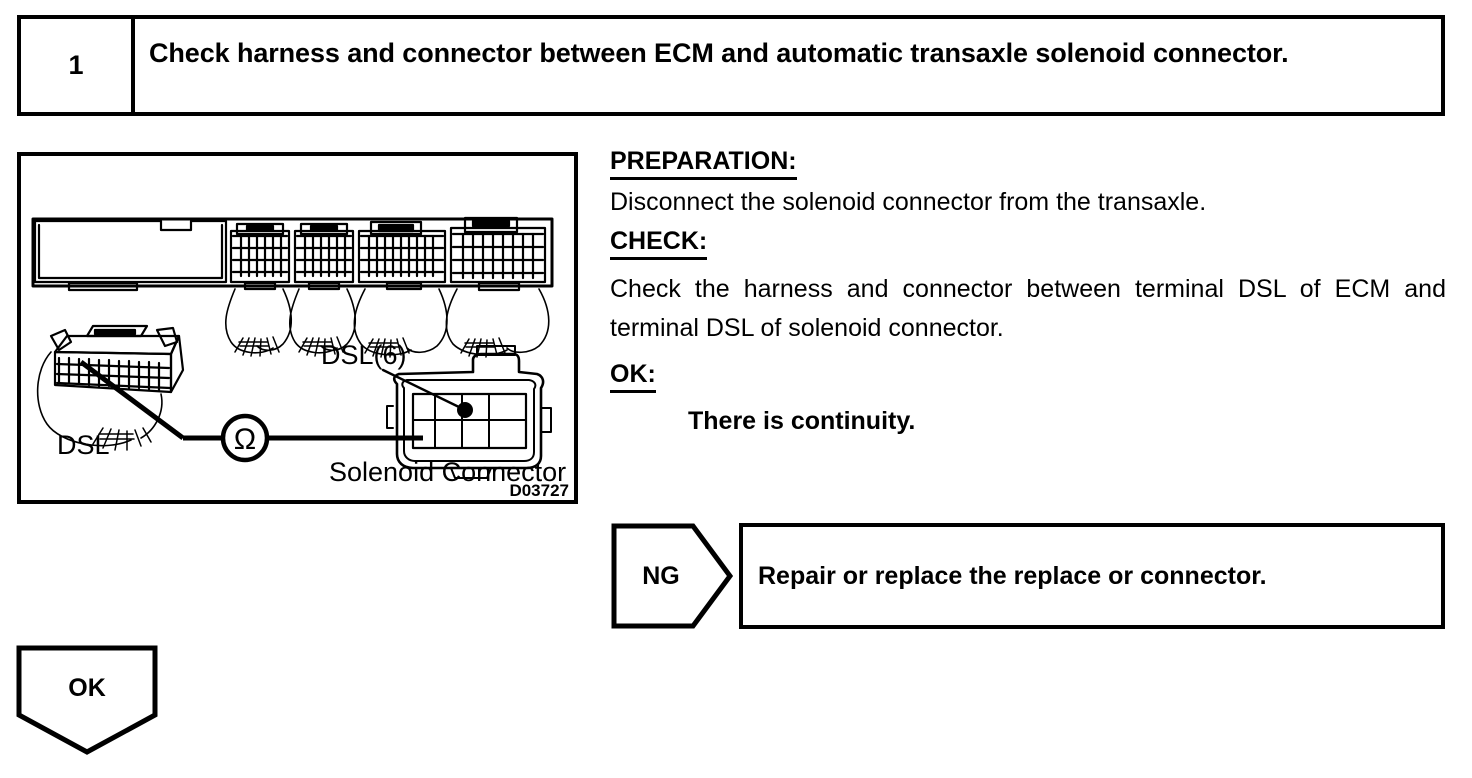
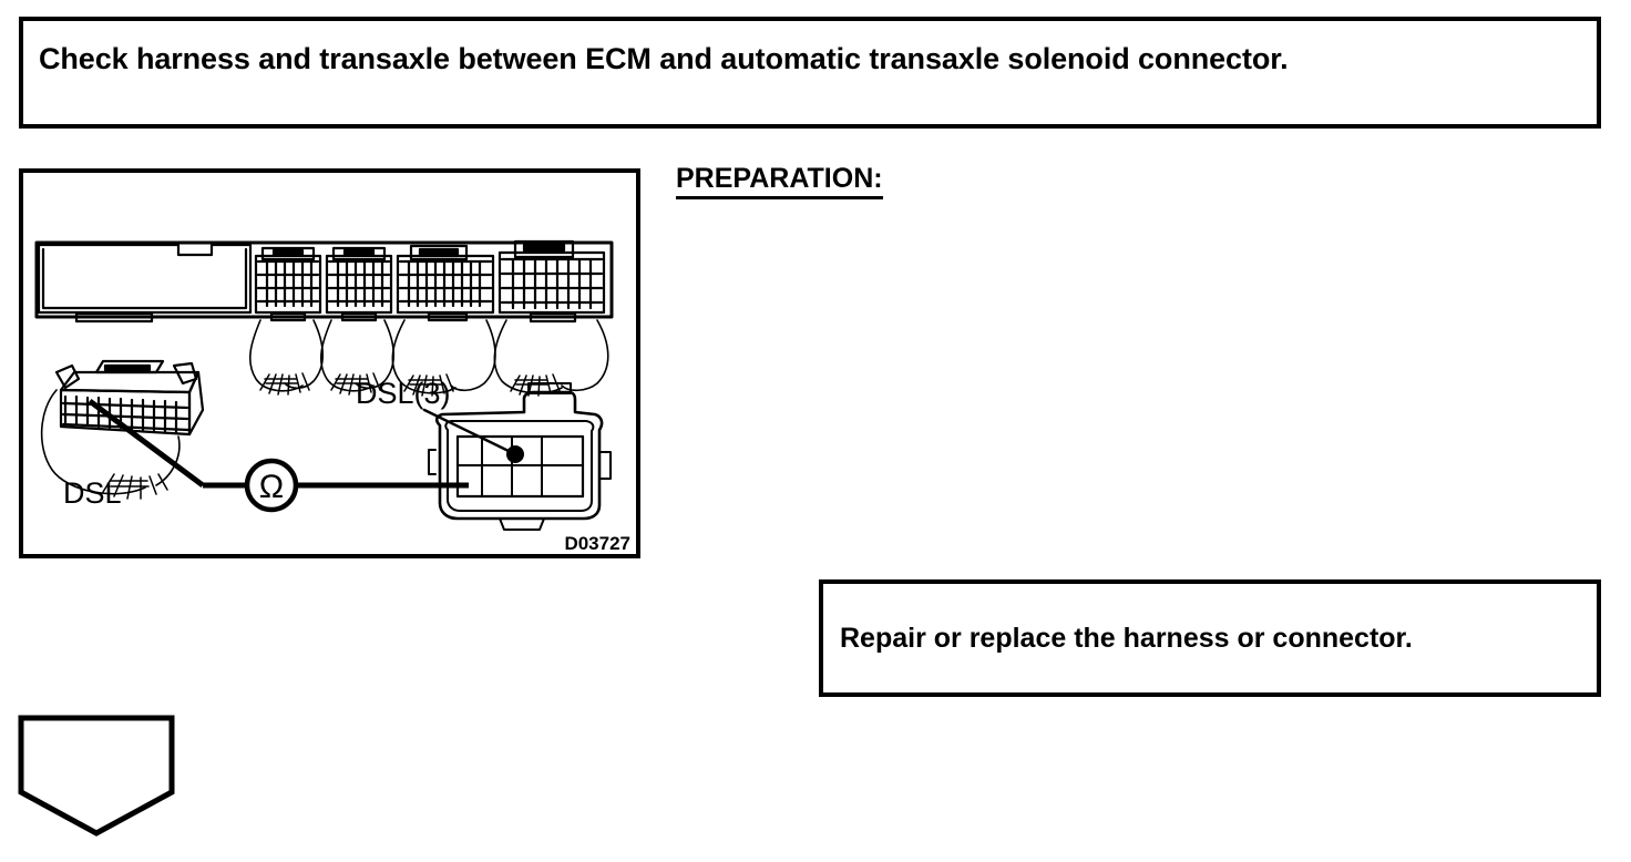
- 1
- Check harness and connector between ECM and automatic transaxle solenoid connector.
+ Check harness and transaxle between ECM and automatic transaxle solenoid connector.
  DSL
- DSL(6)
+ DSL(3)
- Solenoid Connector
  Ω
  D03727
  PREPARATION:
- Disconnect the solenoid connector from the transaxle.
- CHECK:
- Check the harness and connector between terminal DSL of ECM and terminal DSL of solenoid connector.
- OK:
- There is continuity.
- NG
- Repair or replace the replace or connector.
+ Repair or replace the harness or connector.
- OK
